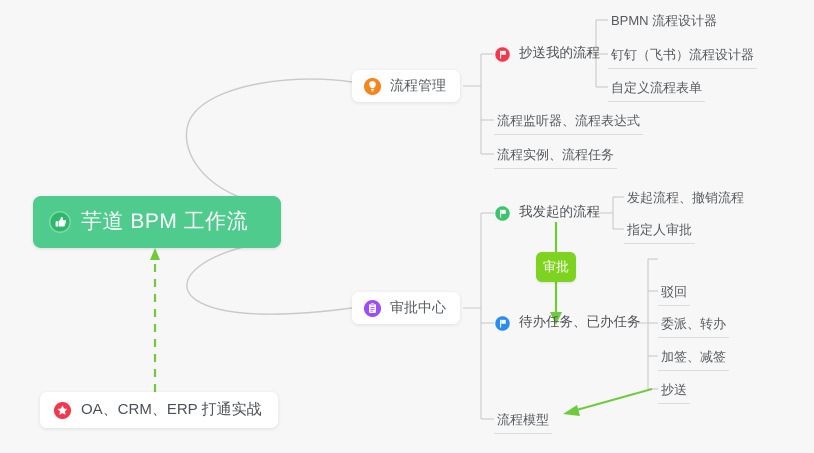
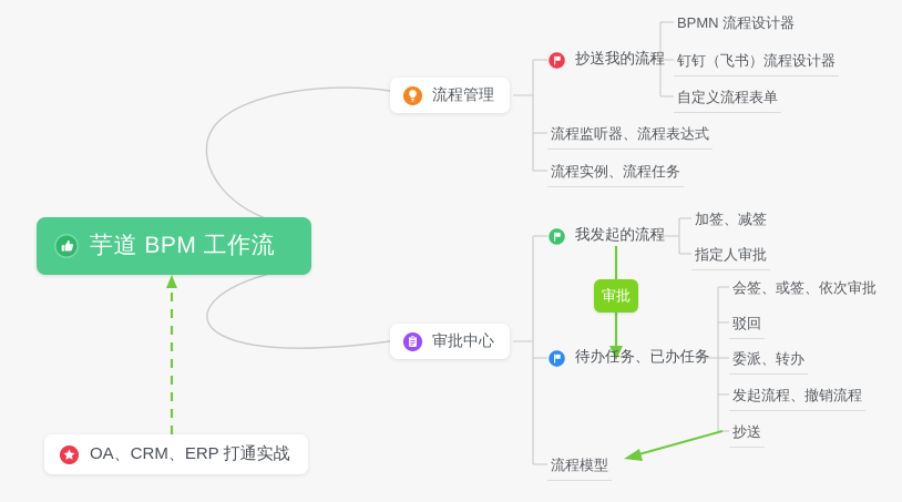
  芋道 BPM 工作流
  OA、CRM、ERP 打通实战
  流程管理
  抄送我的流程
  BPMN 流程设计器
  钉钉（飞书）流程设计器
  自定义流程表单
  流程监听器、流程表达式
  流程实例、流程任务
  审批中心
  我发起的流程
- 发起流程、撤销流程
+ 加签、减签
  指定人审批
  审批
  待办任务、已办任务
+ 会签、或签、依次审批
  驳回
  委派、转办
- 加签、减签
+ 发起流程、撤销流程
  抄送
  流程模型
